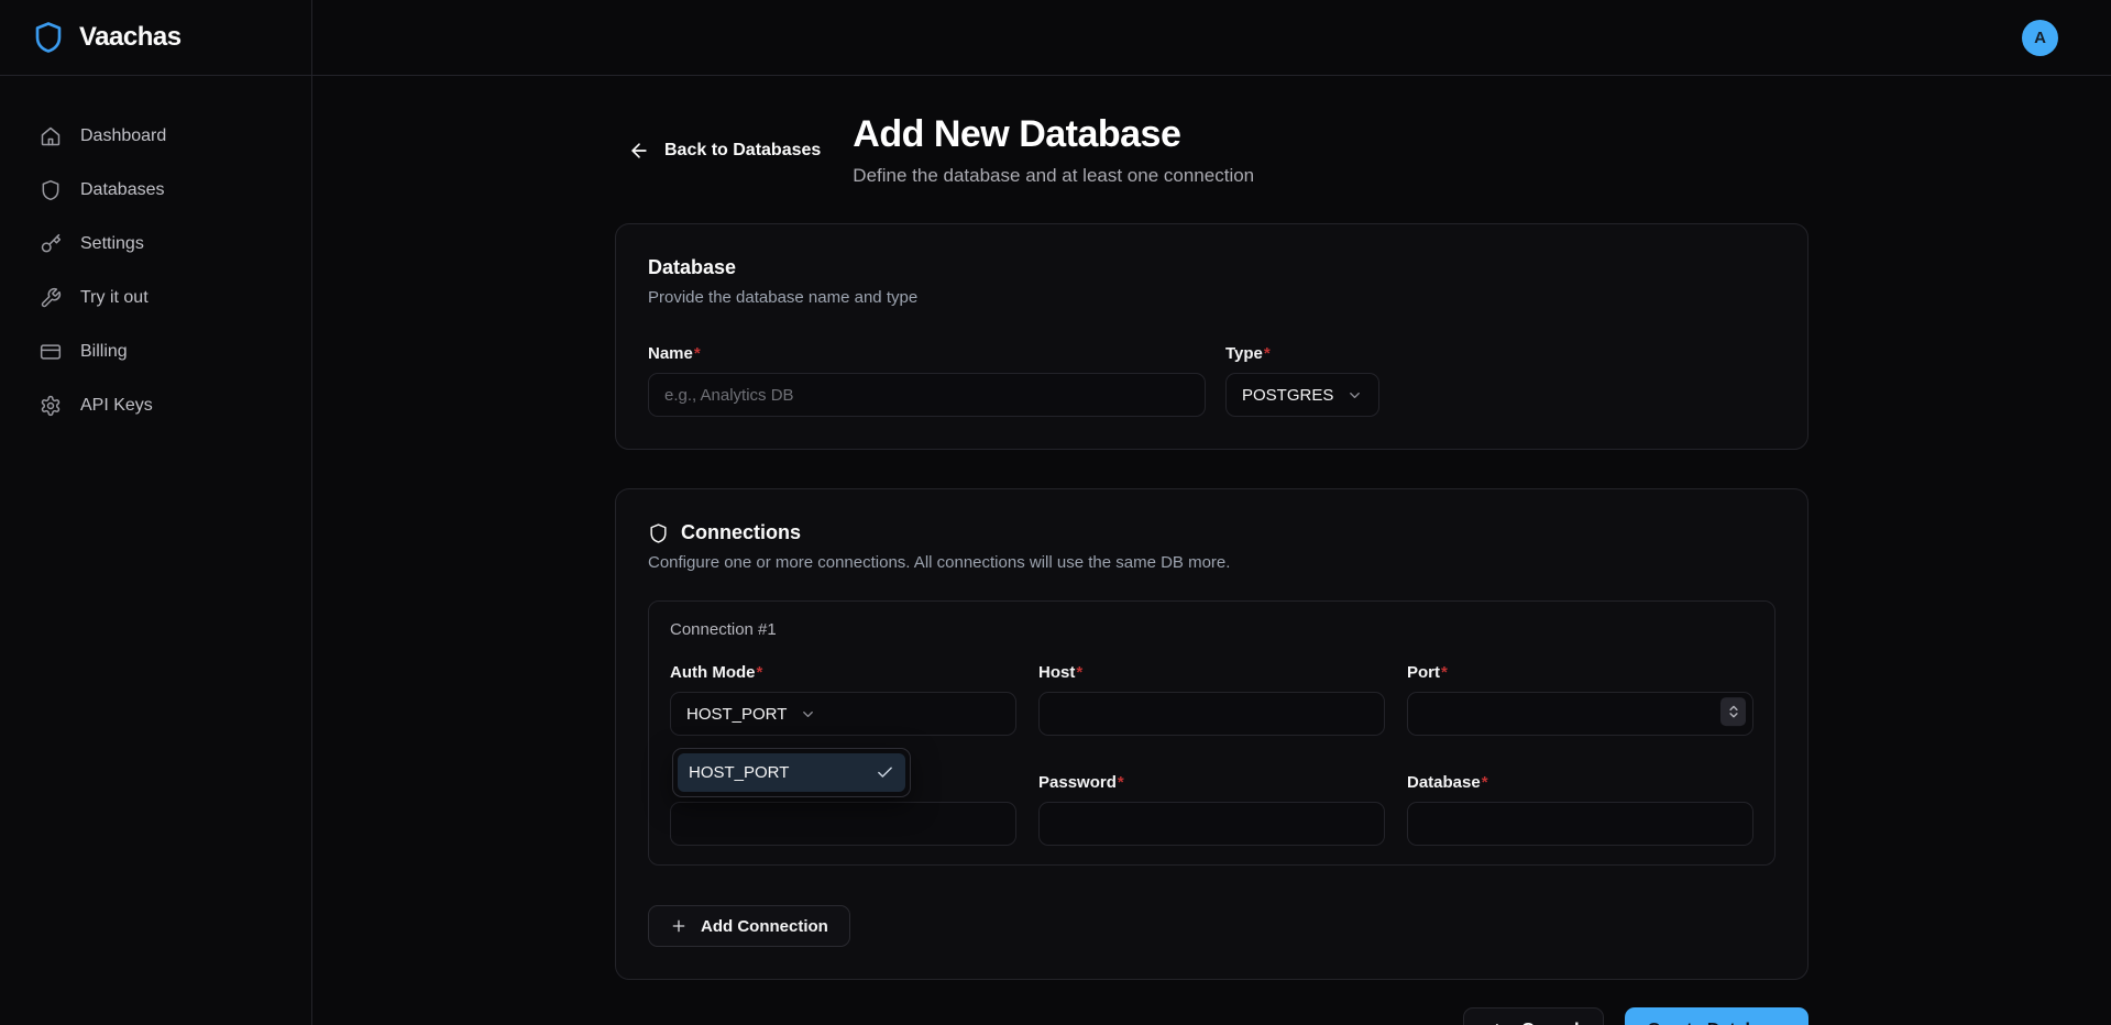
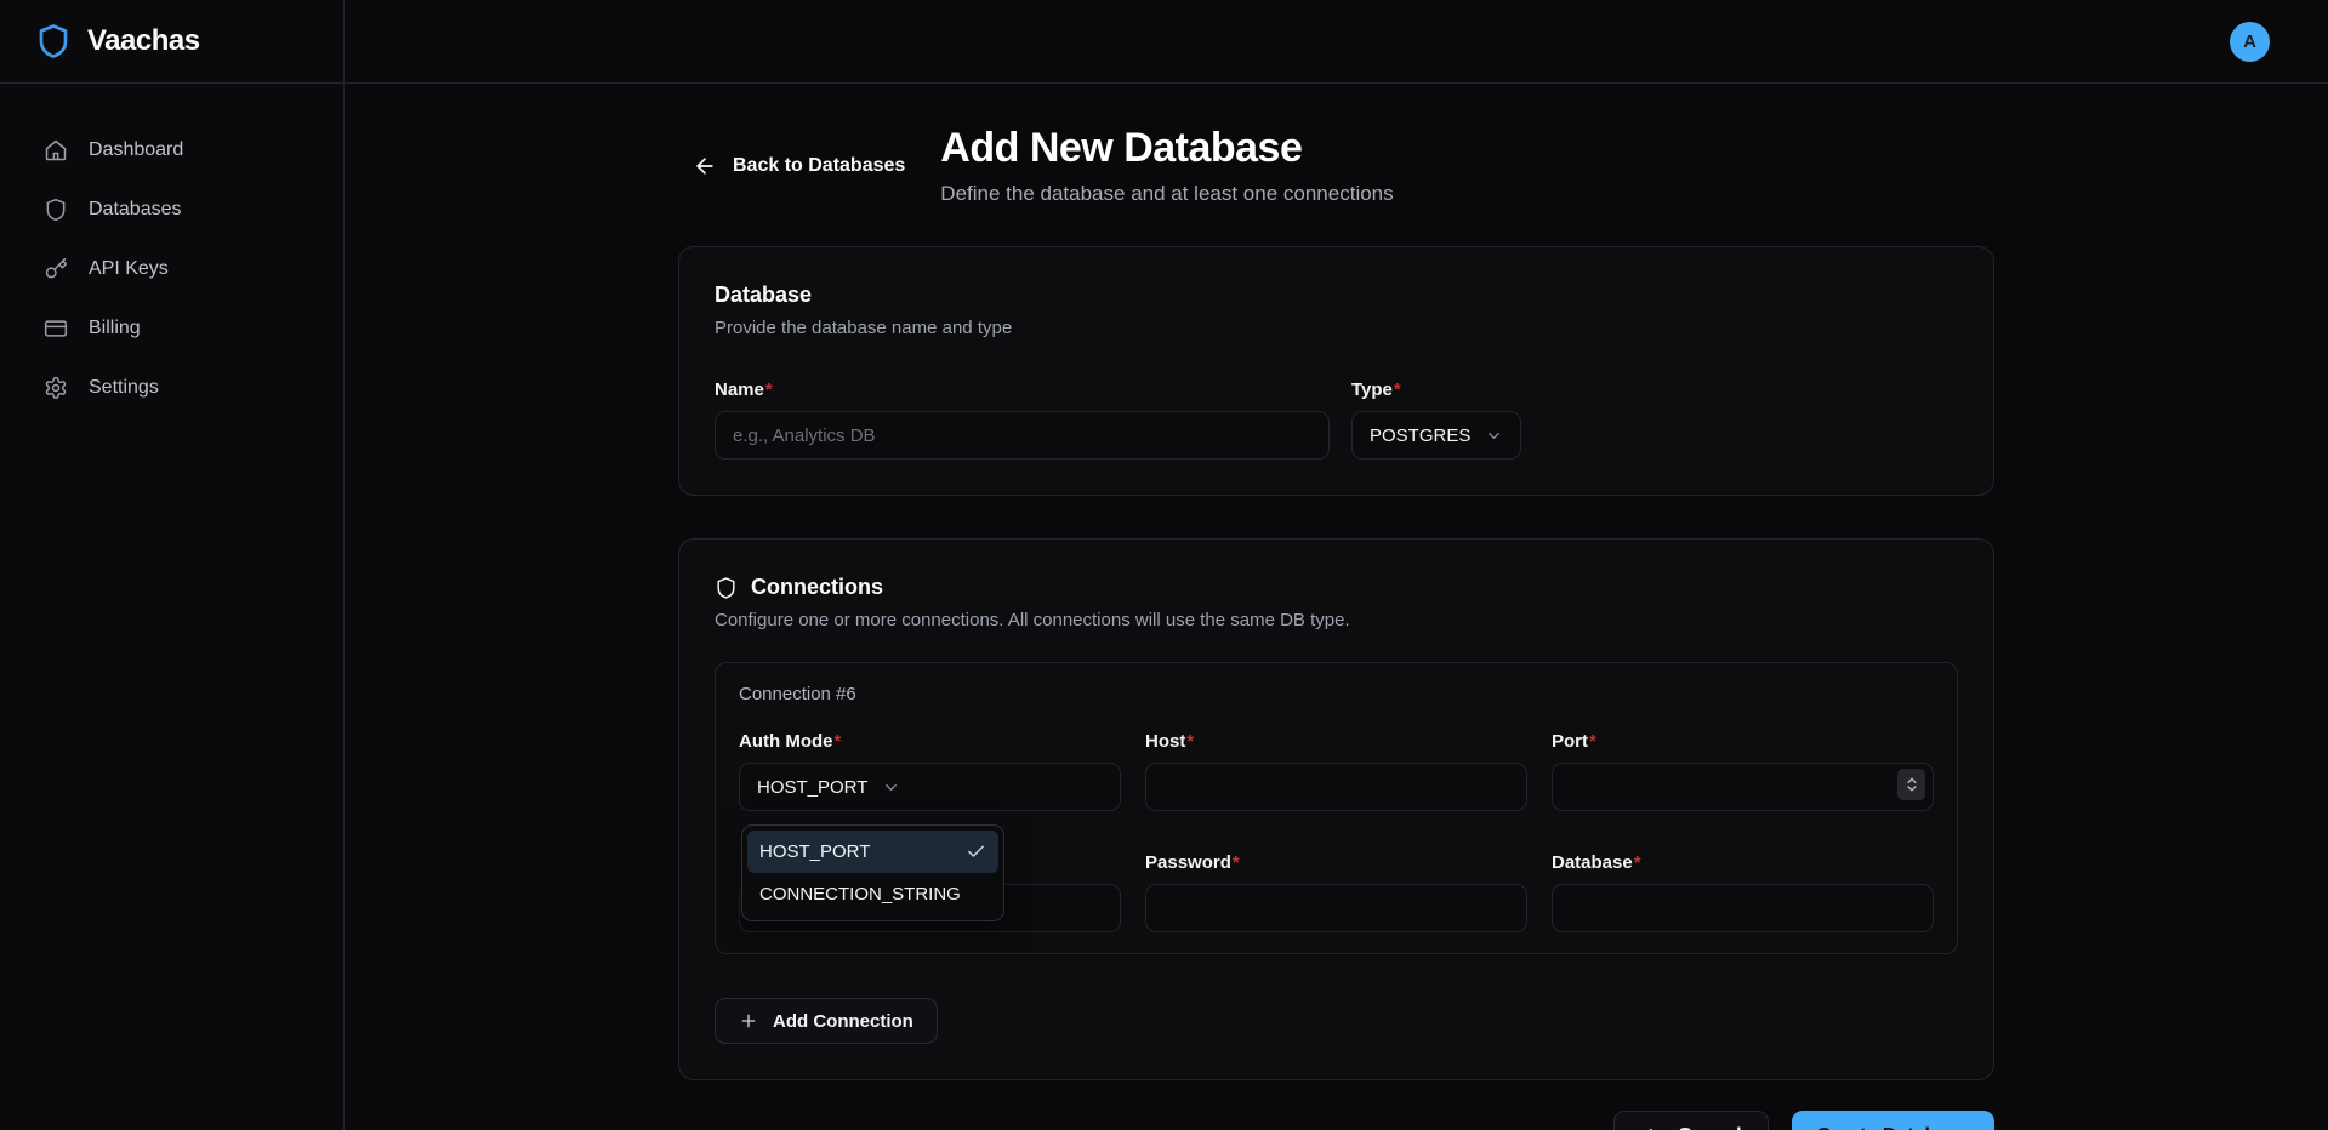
  Vaachas
  Dashboard
  Databases
- Settings
+ API Keys
- Try it out
  Billing
- API Keys
+ Settings
  A
  Back to Databases
  Add New Database
- Define the database and at least one connection
+ Define the database and at least one connections
  Database
  Provide the database name and type
  Name
  *
  e.g., Analytics DB
  Type
  *
  POSTGRES
  Connections
- Configure one or more connections. All connections will use the same DB more.
+ Configure one or more connections. All connections will use the same DB type.
- Connection #1
+ Connection #6
  Auth Mode
  *
  HOST_PORT
  Host
  *
  Port
  *
  Password
  *
  Database
  *
  HOST_PORT
+ CONNECTION_STRING
  Add Connection
